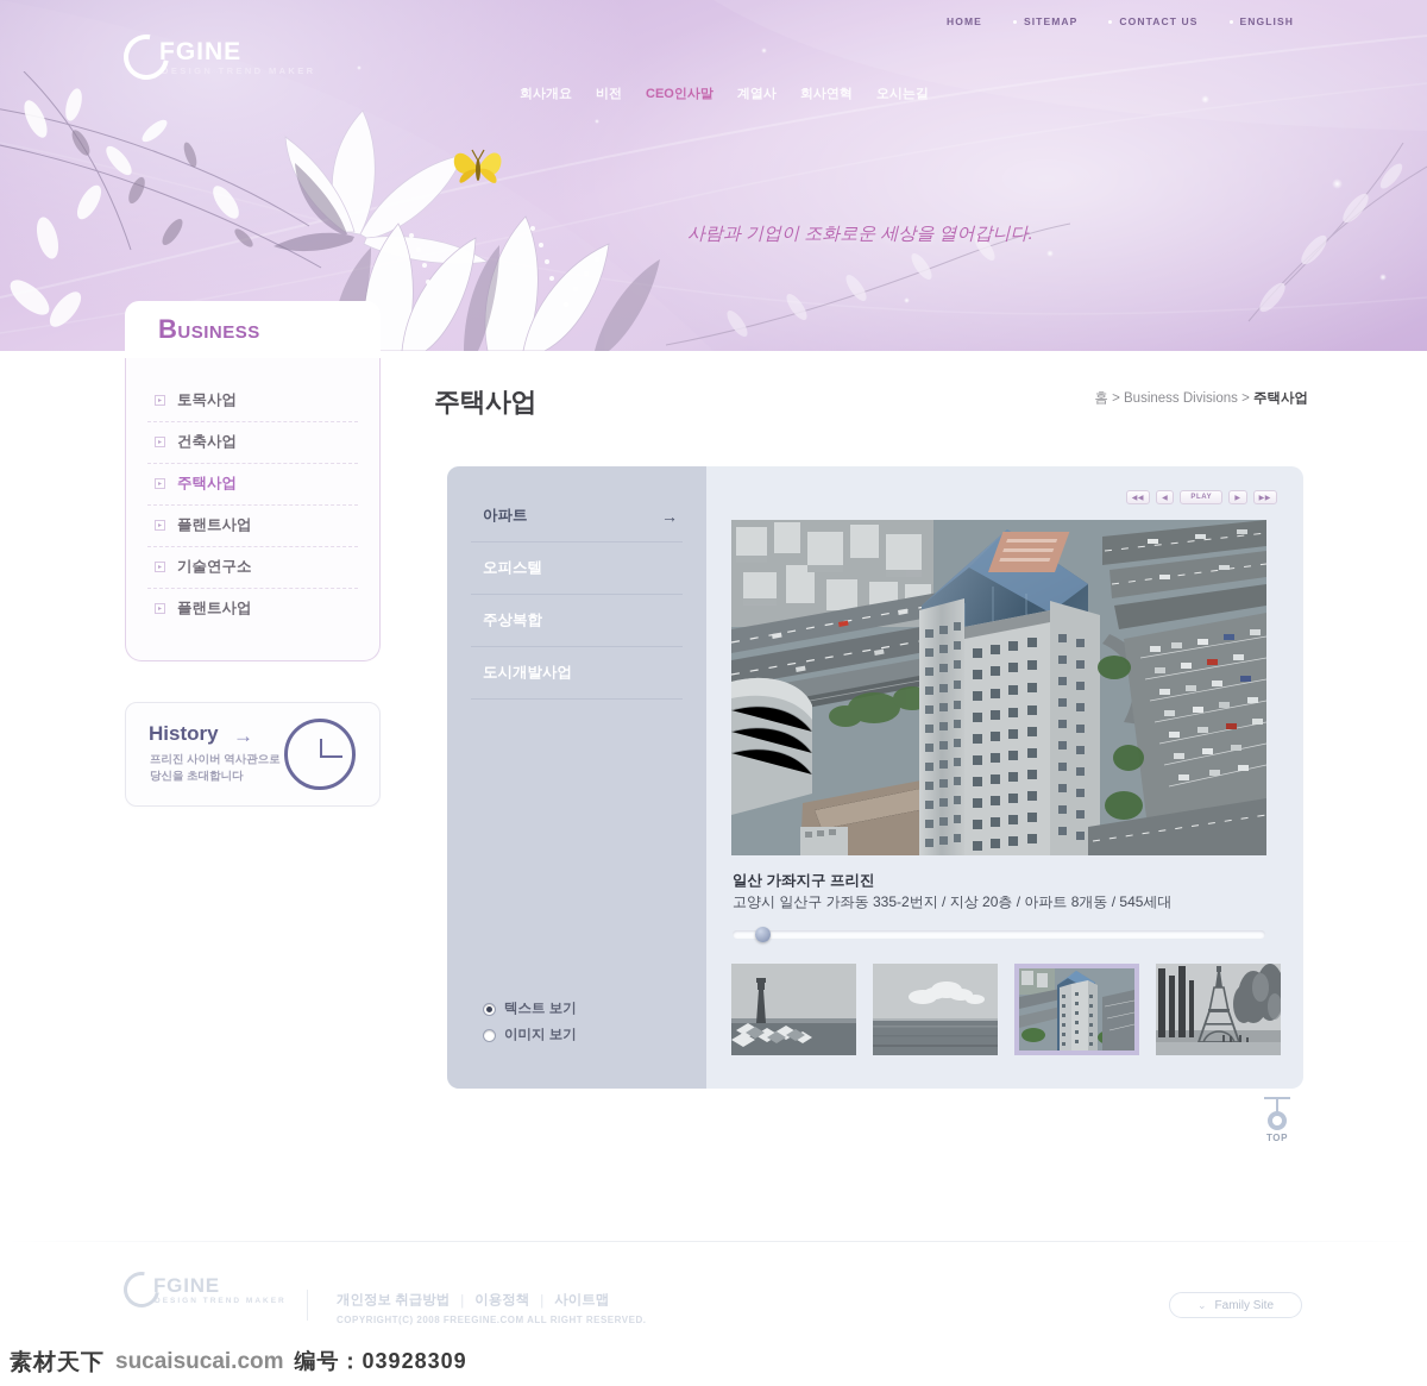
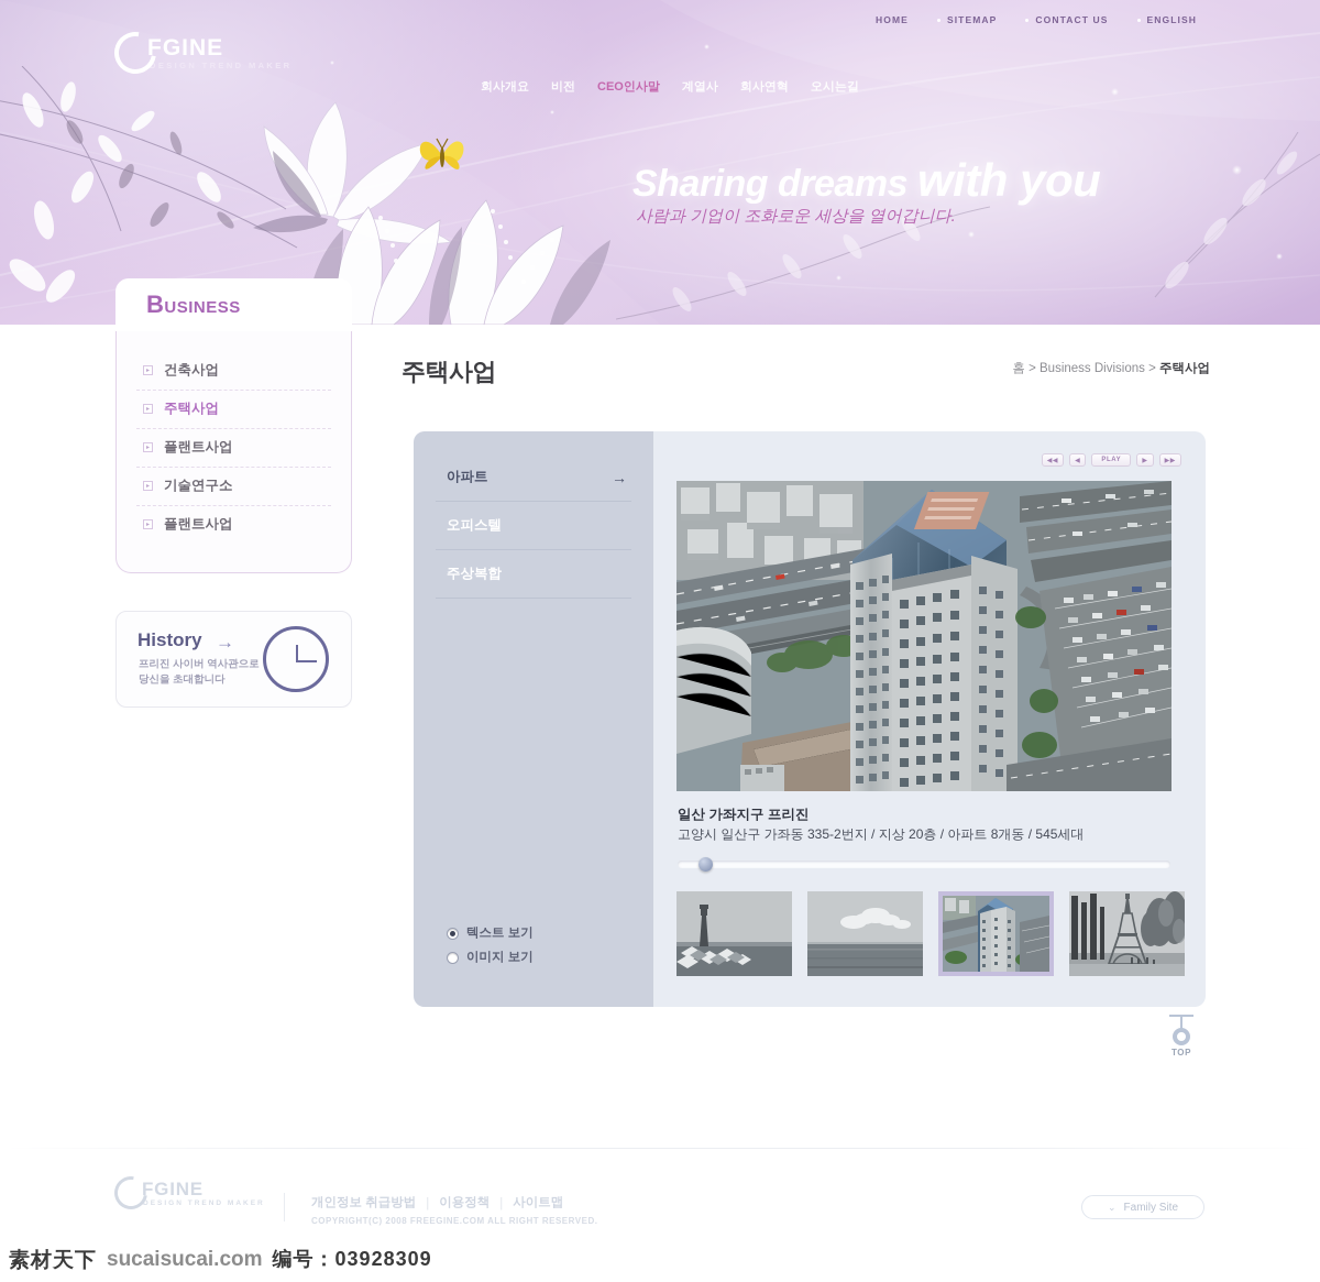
  HOME
  SITEMAP
  CONTACT US
  ENGLISH
  FGINE
  DESIGN TREND MAKER
  회사개요
  비전
  CEO인사말
  계열사
  회사연혁
  오시는길
+ Sharing dreams with you
  사람과 기업이 조화로운 세상을 열어갑니다.
  Business
- 토목사업
  건축사업
  주택사업
  플랜트사업
  기술연구소
  플랜트사업
  History
  →
  프리진 사이버 역사관으로
  당신을 초대합니다
  주택사업
  홈 > Business Divisions > 주택사업
  아파트
  →
  오피스텔
  주상복합
- 도시개발사업
  텍스트 보기
  이미지 보기
  일산 가좌지구 프리진
  고양시 일산구 가좌동 335-2번지 / 지상 20층 / 아파트 8개동 / 545세대
  TOP
  FGINE
  개인정보 취급방법
  이용정책
  사이트맵
  COPYRIGHT(C) 2008 FREEGINE.COM ALL RIGHT RESERVED.
  ⌄
  Family Site
  素材天下
  sucaisucai.com
  编号：03928309
